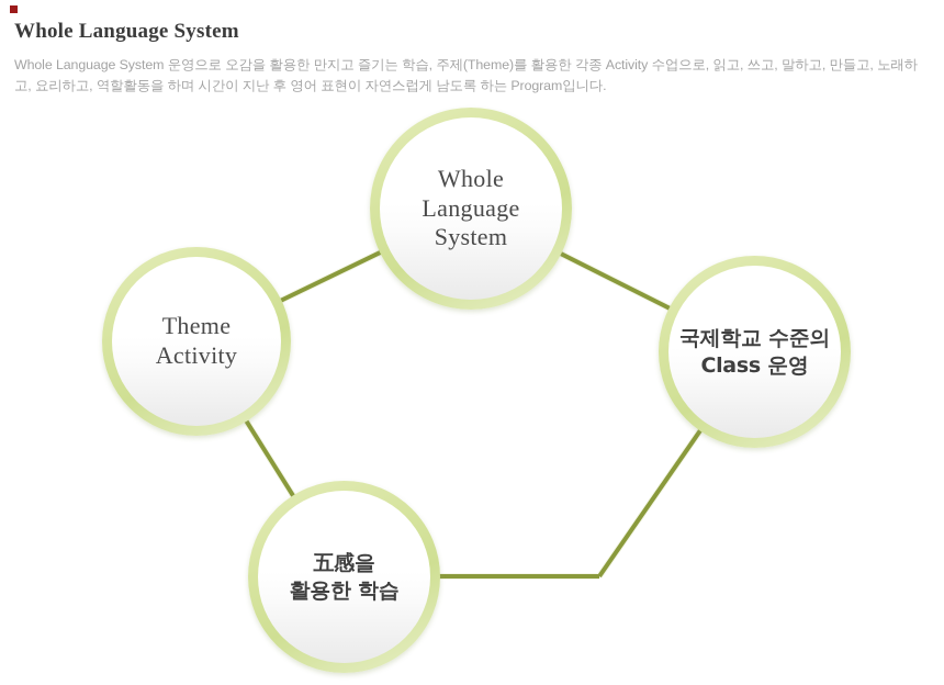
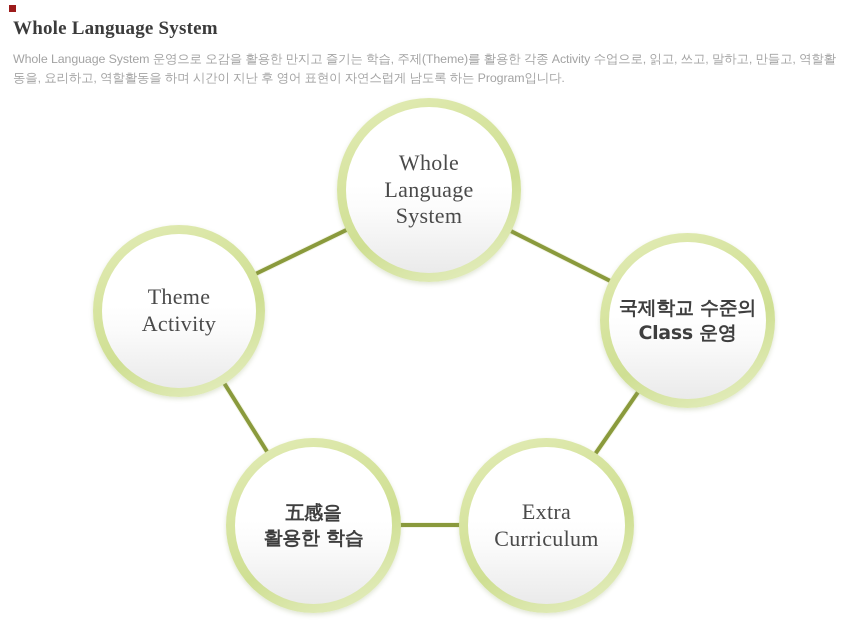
  Whole Language System
- Whole Language System 운영으로 오감을 활용한 만지고 즐기는 학습, 주제(Theme)를 활용한 각종 Activity 수업으로, 읽고, 쓰고, 말하고, 만들고, 노래하고, 요리하고, 역할활동을 하며 시간이 지난 후 영어 표현이 자연스럽게 남도록 하는 Program입니다.
+ Whole Language System 운영으로 오감을 활용한 만지고 즐기는 학습, 주제(Theme)를 활용한 각종 Activity 수업으로, 읽고, 쓰고, 말하고, 만들고, 역할활동을, 요리하고, 역할활동을 하며 시간이 지난 후 영어 표현이 자연스럽게 남도록 하는 Program입니다.
  Whole
  Language
  System
  국제학교 수준의
  Class 운영
+ Extra
+ Curriculum
  五感을
  활용한 학습
  Theme
  Activity
